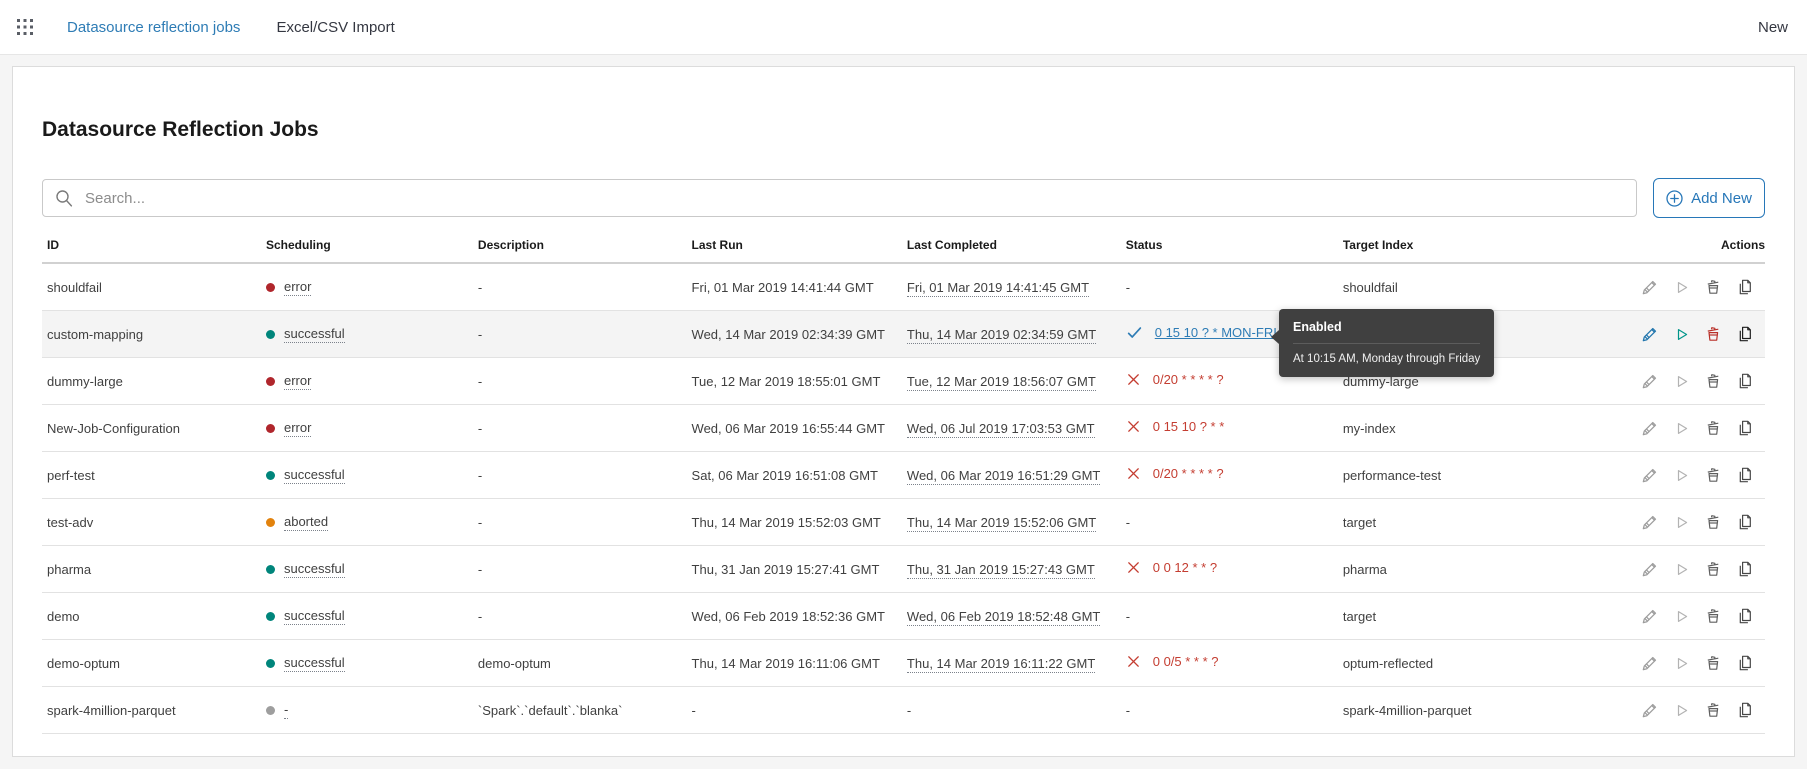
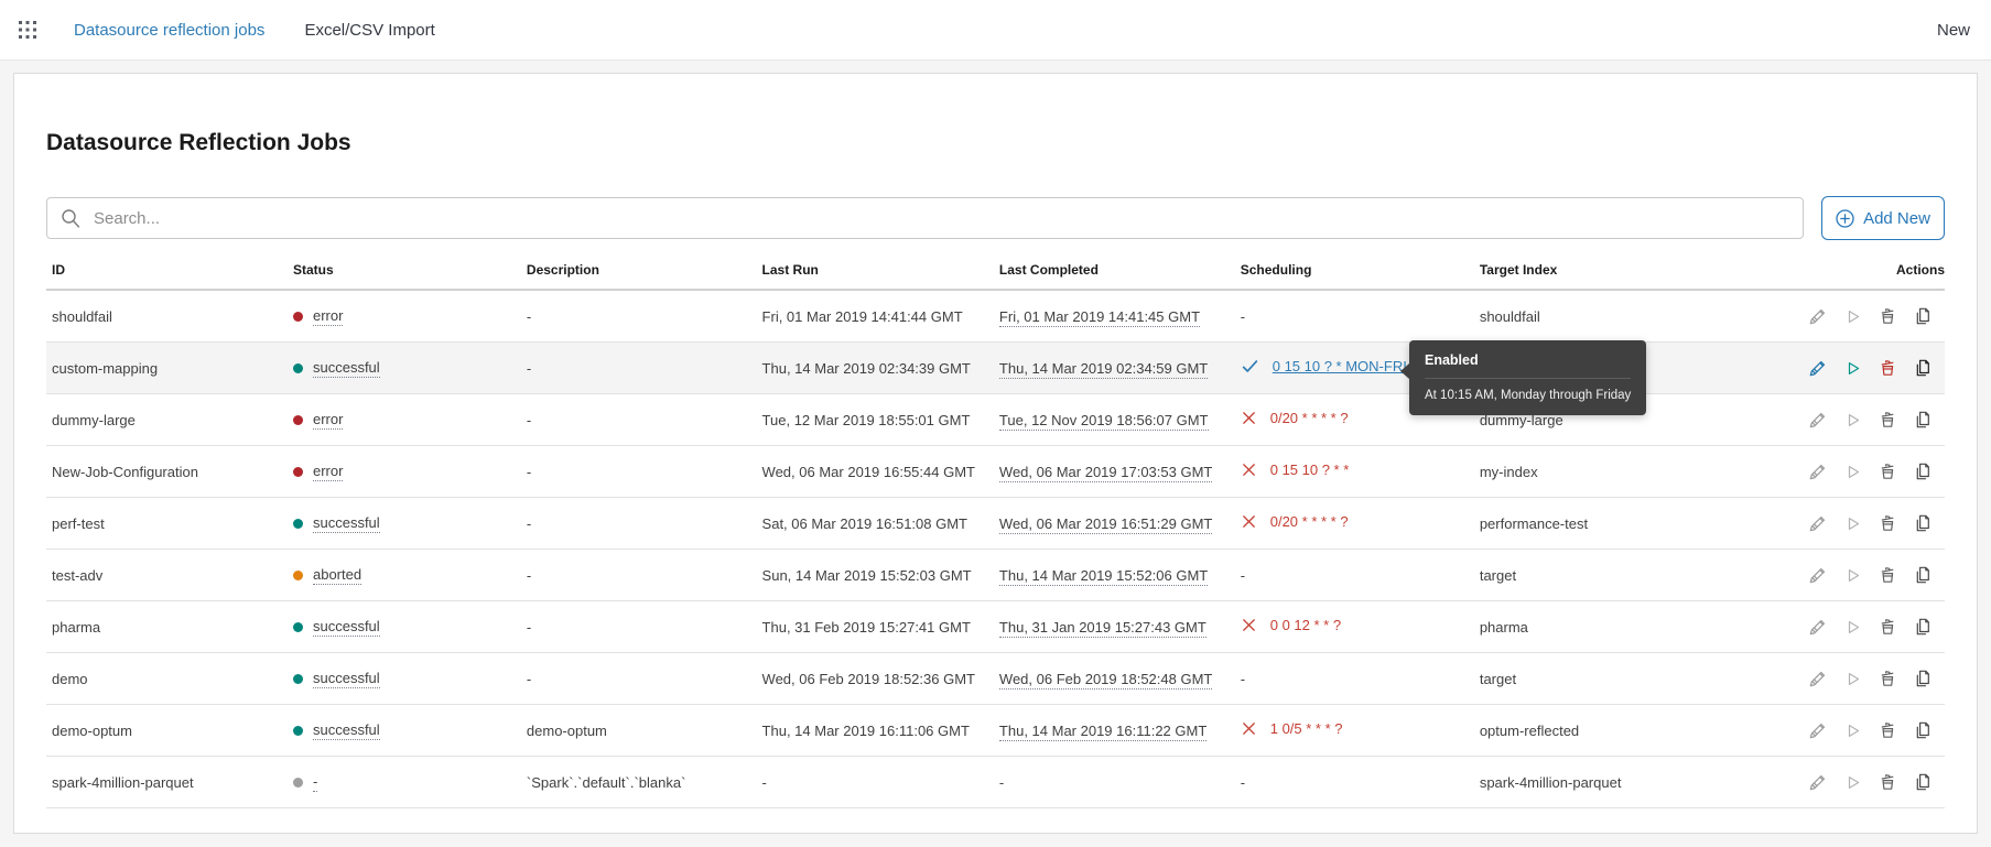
  Datasource reflection jobs
  Excel/CSV Import
  New
  Datasource Reflection Jobs
  Search...
  Add New
  ID
- Scheduling
+ Status
  Description
  Last Run
  Last Completed
- Status
+ Scheduling
  Target Index
  Actions
  shouldfail
  error
  -
  Fri, 01 Mar 2019 14:41:44 GMT
  Fri, 01 Mar 2019 14:41:45 GMT
  -
  shouldfail
  custom-mapping
  successful
  -
- Wed, 14 Mar 2019 02:34:39 GMT
+ Thu, 14 Mar 2019 02:34:39 GMT
  Thu, 14 Mar 2019 02:34:59 GMT
  0 15 10 ? * MON-FR
  dummy-large
  error
  -
  Tue, 12 Mar 2019 18:55:01 GMT
- Tue, 12 Mar 2019 18:56:07 GMT
+ Tue, 12 Nov 2019 18:56:07 GMT
  0/20 * * * * ?
  dummy-large
  New-Job-Configuration
  error
  -
  Wed, 06 Mar 2019 16:55:44 GMT
- Wed, 06 Jul 2019 17:03:53 GMT
+ Wed, 06 Mar 2019 17:03:53 GMT
  0 15 10 ? * *
  my-index
  perf-test
  successful
  -
  Sat, 06 Mar 2019 16:51:08 GMT
  Wed, 06 Mar 2019 16:51:29 GMT
  0/20 * * * * ?
  performance-test
  test-adv
  aborted
  -
- Thu, 14 Mar 2019 15:52:03 GMT
+ Sun, 14 Mar 2019 15:52:03 GMT
  Thu, 14 Mar 2019 15:52:06 GMT
  -
  target
  pharma
  successful
  -
- Thu, 31 Jan 2019 15:27:41 GMT
+ Thu, 31 Feb 2019 15:27:41 GMT
  Thu, 31 Jan 2019 15:27:43 GMT
  0 0 12 * * ?
  pharma
  demo
  successful
  -
  Wed, 06 Feb 2019 18:52:36 GMT
  Wed, 06 Feb 2019 18:52:48 GMT
  -
  target
  demo-optum
  successful
  demo-optum
  Thu, 14 Mar 2019 16:11:06 GMT
  Thu, 14 Mar 2019 16:11:22 GMT
- 0 0/5 * * * ?
+ 1 0/5 * * * ?
  optum-reflected
  spark-4million-parquet
  -
  `Spark`.`default`.`blanka`
  -
  -
  -
  spark-4million-parquet
  Enabled
  At 10:15 AM, Monday through Friday
